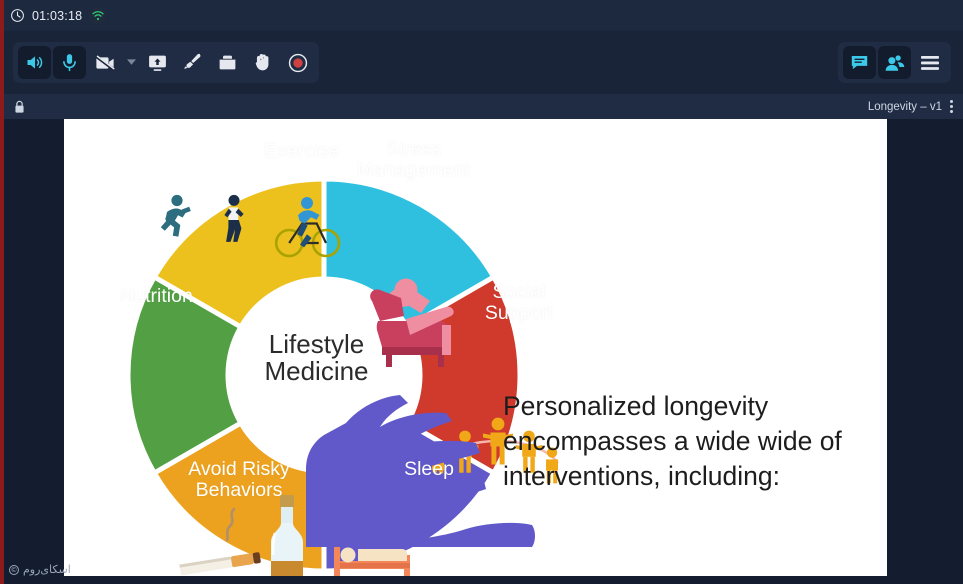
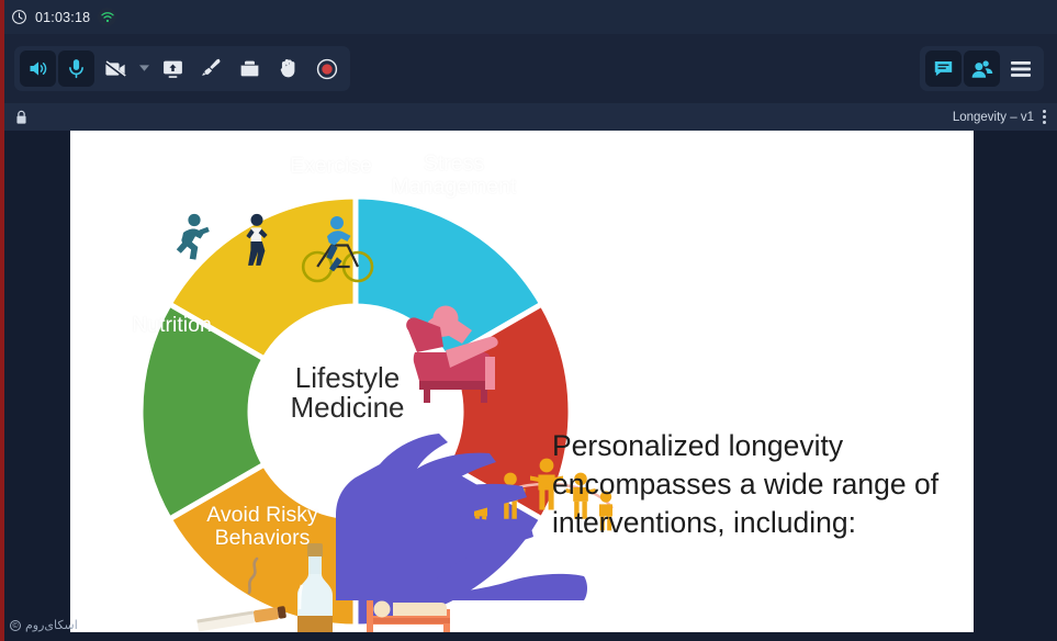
  01:03:18
  Longevity – v1
- Social
- Support
  Nutrition
  Avoid Risky
  Behaviors
- Sleep
  Lifestyle
  Medicine
- Personalized longevity encompasses a wide wide of interventions, including:
+ Personalized longevity encompasses a wide range of interventions, including:
  اسکای‌روم
  ©
